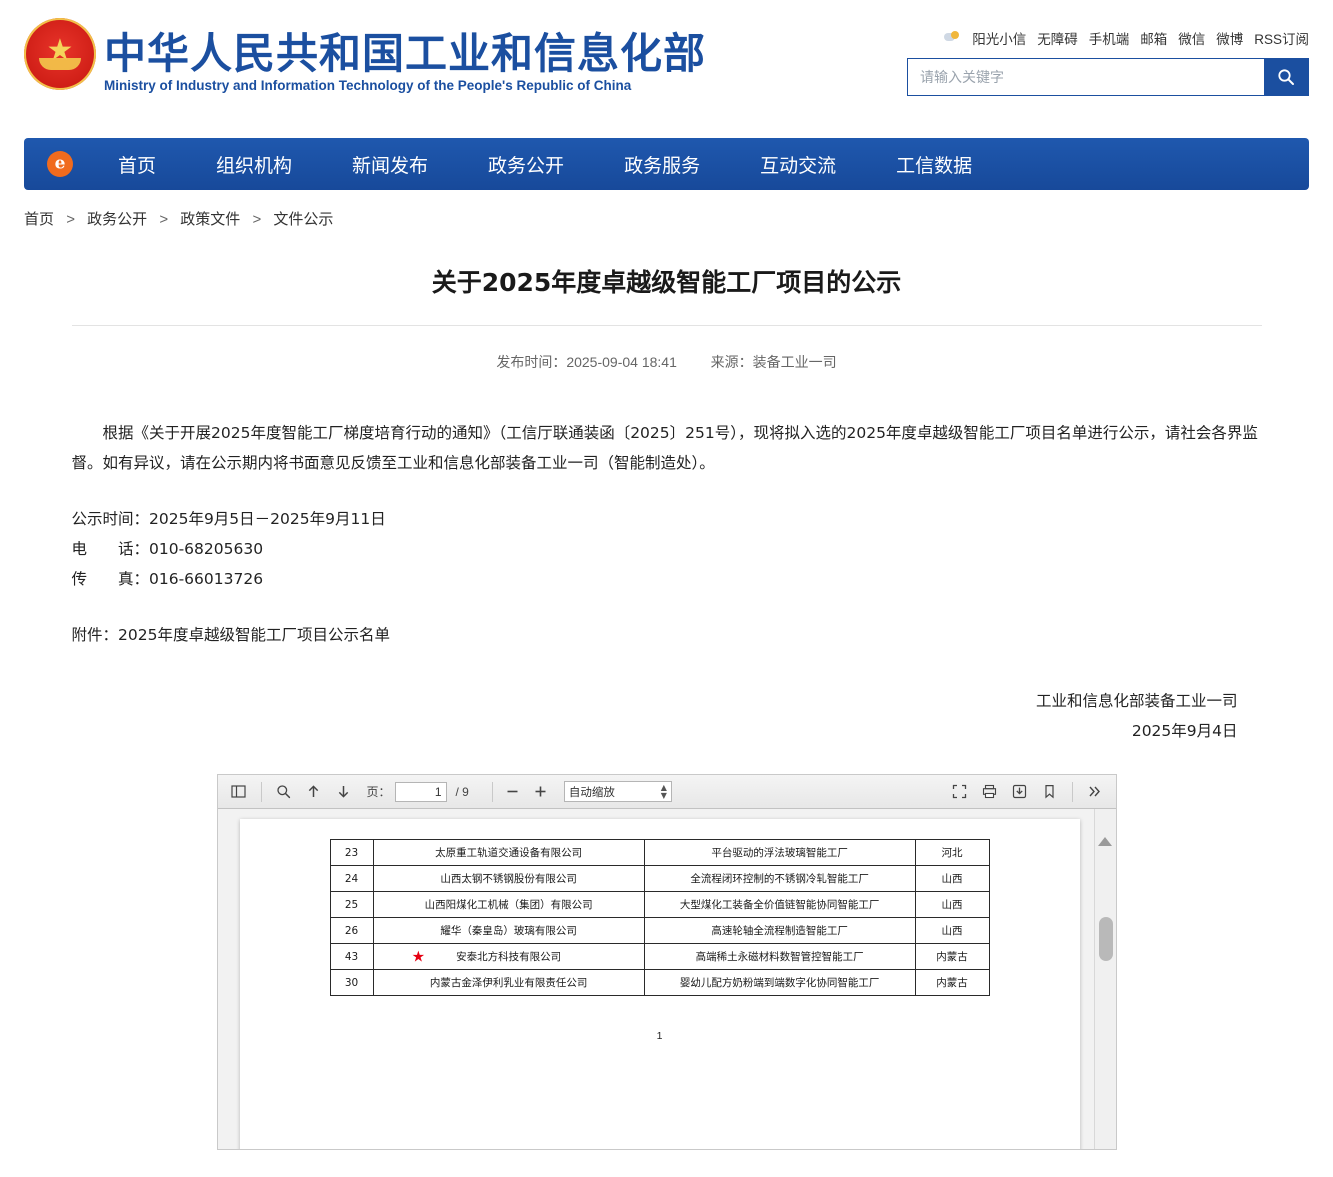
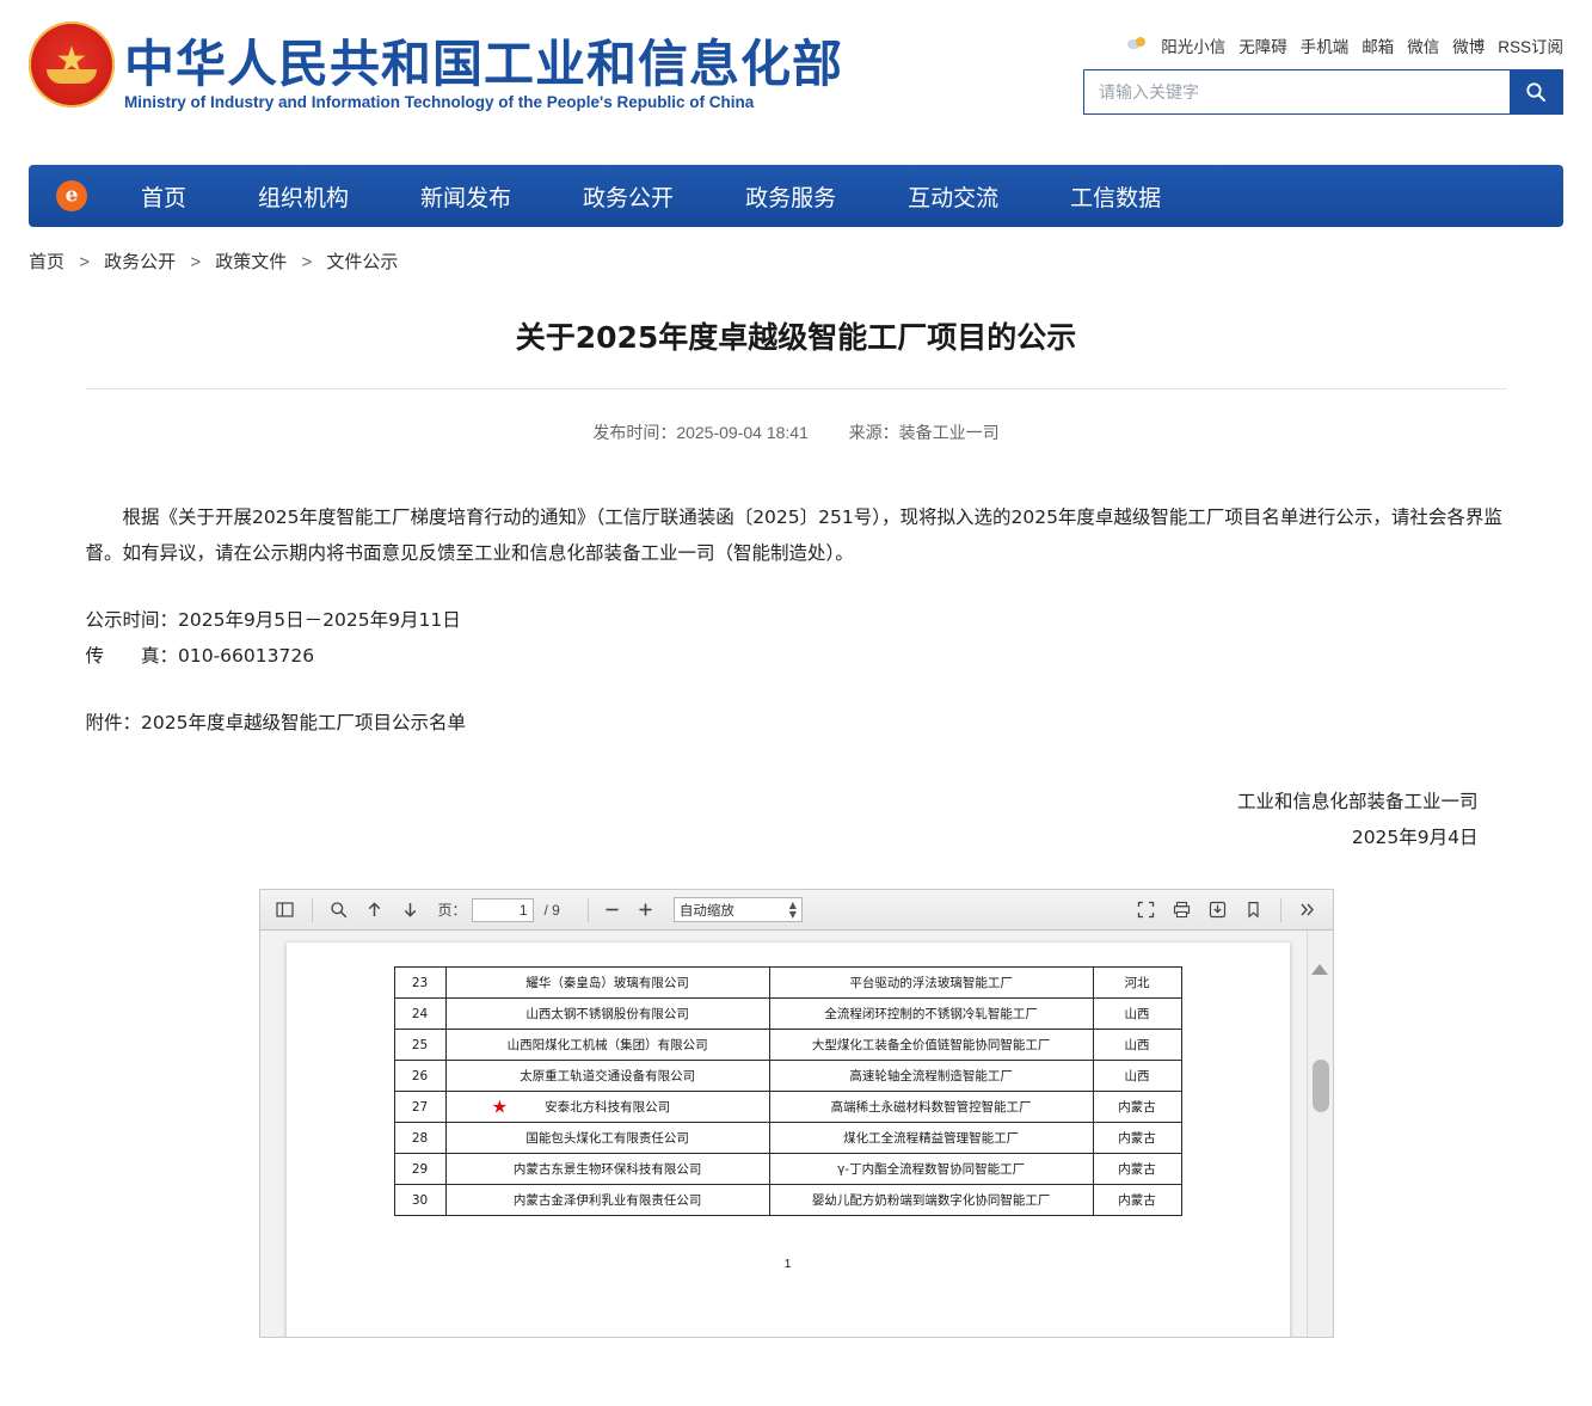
  ★
  中华人民共和国工业和信息化部
  Ministry of Industry and Information Technology of the People's Republic of China
  阳光小信
  无障碍
  手机端
  邮箱
  微信
  微博
  RSS订阅
  请输入关键字
  首页
  组织机构
  新闻发布
  政务公开
  政务服务
  互动交流
  工信数据
  首页 > 政务公开 > 政策文件 > 文件公示
  关于2025年度卓越级智能工厂项目的公示
  发布时间：2025-09-04 18:41 来源：装备工业一司
  根据《关于开展2025年度智能工厂梯度培育行动的通知》（工信厅联通装函〔2025〕251号），现将拟入选的2025年度卓越级智能工厂项目名单进行公示，请社会各界监督。如有异议，请在公示期内将书面意见反馈至工业和信息化部装备工业一司（智能制造处）。
  公示时间：2025年9月5日－2025年9月11日
- 电 话：010-68205630
- 传 真：016-66013726
+ 传 真：010-66013726
  附件：2025年度卓越级智能工厂项目公示名单
  工业和信息化部装备工业一司
  2025年9月4日
  页：
  1
  / 9
  自动缩放
  ▲
  ▼
- 23	太原重工轨道交通设备有限公司	平台驱动的浮法玻璃智能工厂	河北
+ 23	耀华（秦皇岛）玻璃有限公司	平台驱动的浮法玻璃智能工厂	河北
  24	山西太钢不锈钢股份有限公司	全流程闭环控制的不锈钢冷轧智能工厂	山西
  25	山西阳煤化工机械（集团）有限公司	大型煤化工装备全价值链智能协同智能工厂	山西
- 26	耀华（秦皇岛）玻璃有限公司	高速轮轴全流程制造智能工厂	山西
+ 26	太原重工轨道交通设备有限公司	高速轮轴全流程制造智能工厂	山西
- 43	★ 安泰北方科技有限公司	高端稀土永磁材料数智管控智能工厂	内蒙古
+ 27	★ 安泰北方科技有限公司	高端稀土永磁材料数智管控智能工厂	内蒙古
+ 28	国能包头煤化工有限责任公司	煤化工全流程精益管理智能工厂	内蒙古
+ 29	内蒙古东景生物环保科技有限公司	γ-丁内酯全流程数智协同智能工厂	内蒙古
  30	内蒙古金泽伊利乳业有限责任公司	婴幼儿配方奶粉端到端数字化协同智能工厂	内蒙古
  1
